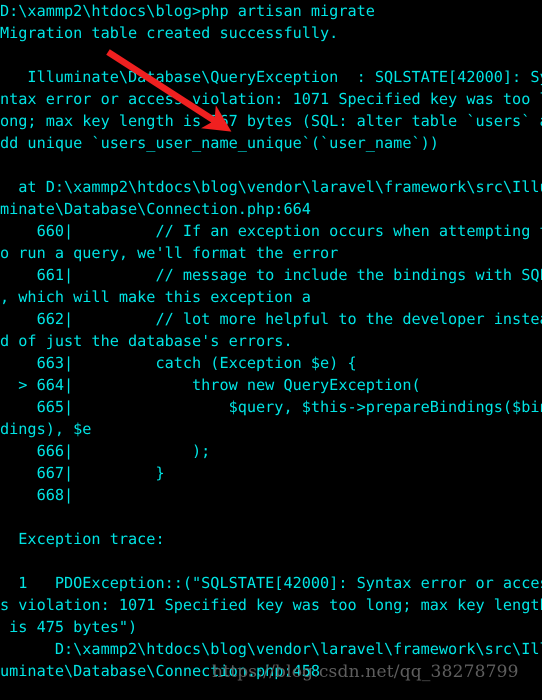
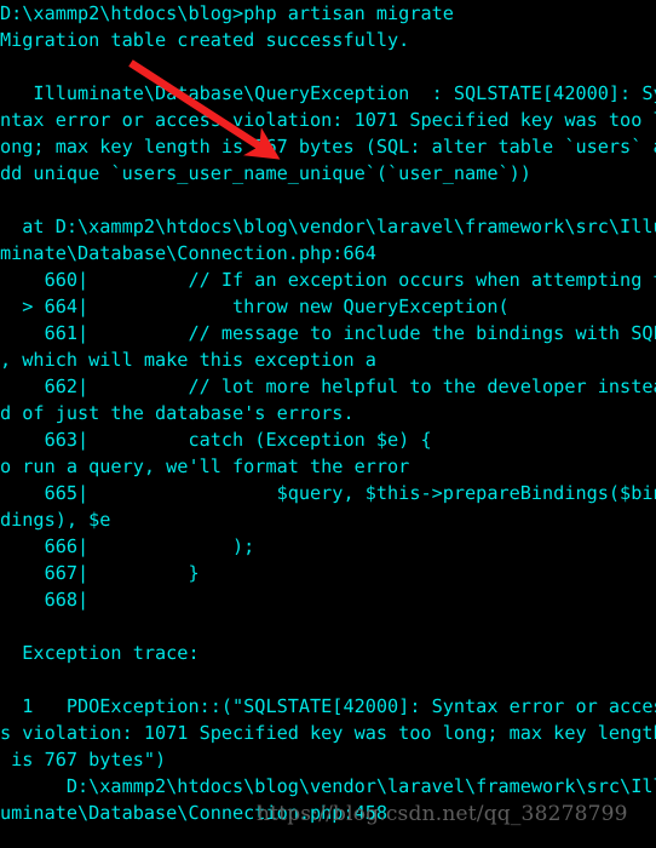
  D:\xammp2\htdocs\blog>php artisan migrate
  Migration table created successfully.
  Illuminate\Dabase\QueryException : SQLSTATE[42000]: S
  ntax error or acces violation: 1071 Specified key was too
  ong; max key length is67 bytes (SQL: alter table `users`
  dd unique `users_user_name_unique`(`user_name`))
  at D:\xammp2\htdocs\blog\vendor\laravel\framework\src\Ill
  minate\Database\Connection.php:664
  660| // If an exception occurs when attempting
- o run a query, we'll format the error
+ > 664| throw new QueryException(
  661| // message to include the bindings with SQ
  , which will make this exception a
  662| // lot more helpful to the developer inste
  d of just the database's errors.
  663| catch (Exception $e) {
- > 664| throw new QueryException(
+ o run a query, we'll format the error
  665| $query, $this->prepareBindings($bi
  dings), $e
  666| );
  667| }
  668|
  Exception trace:
  1 PDOException::("SQLSTATE[42000]: Syntax error or acce
  s violation: 1071 Specified key was too long; max key lengt
- is 475 bytes")
+ is 767 bytes")
  D:\xammp2\htdocs\blog\vendor\laravel\framework\src\Il
  uminate\Database\Connection.php:458
  https://blog.csdn.net/qq_38278799
